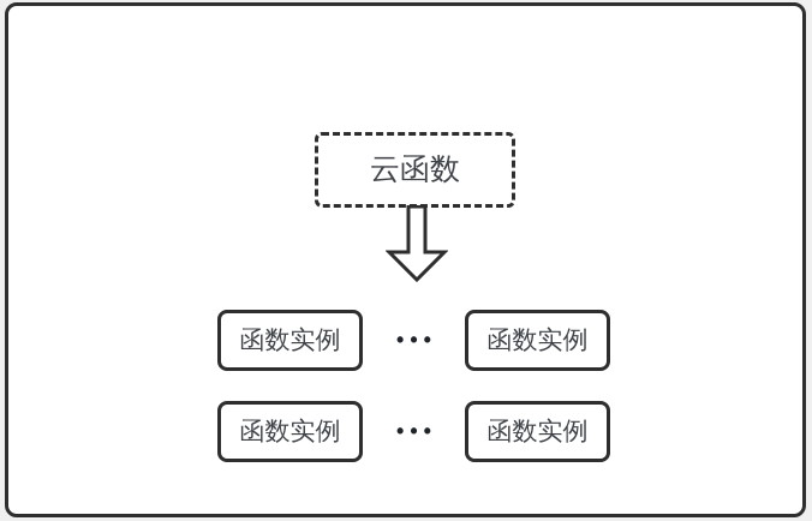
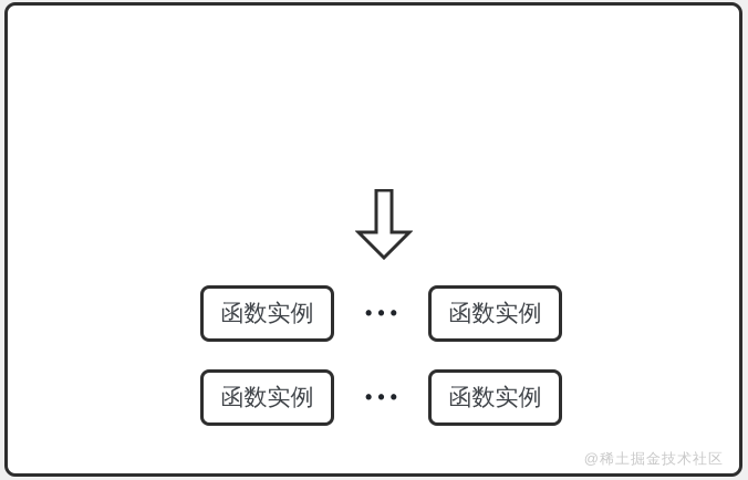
- 云函数
  函数实例
  •••
  函数实例
  函数实例
  •••
  函数实例
+ @稀土掘金技术社区
